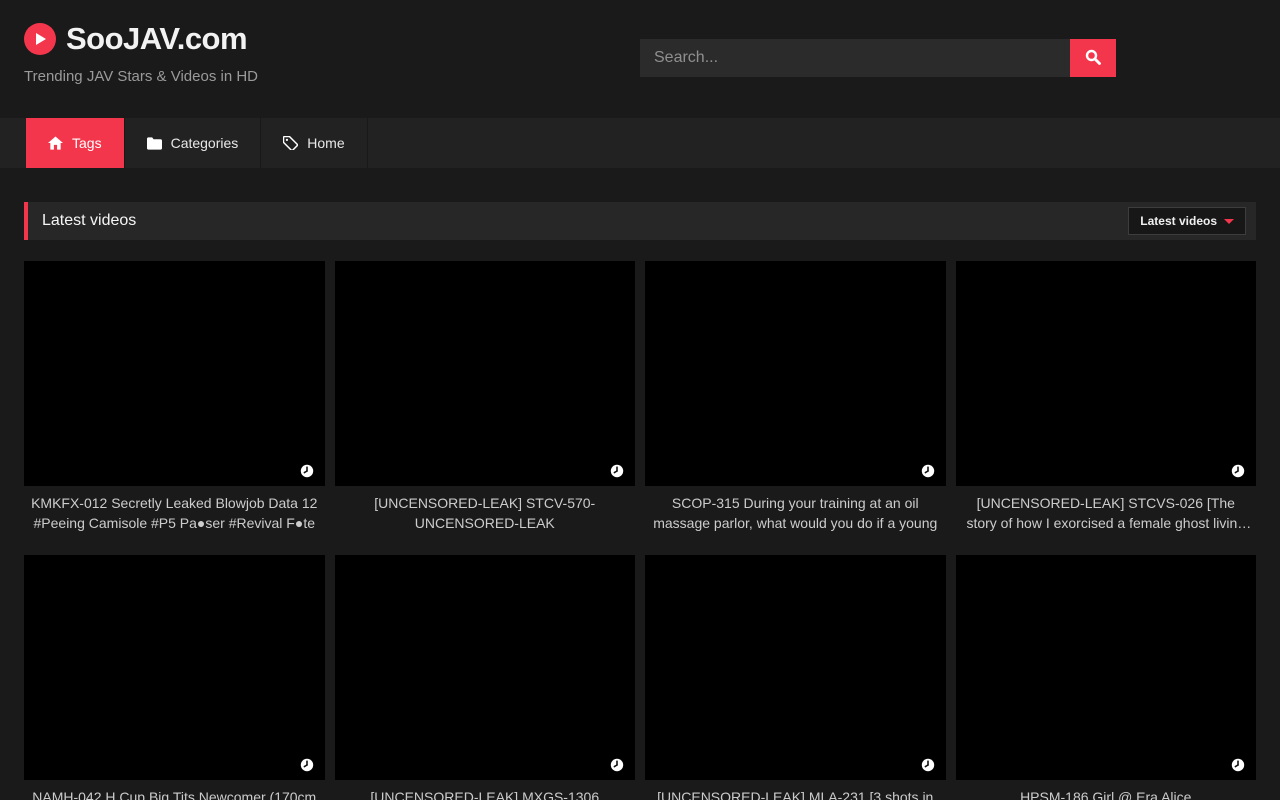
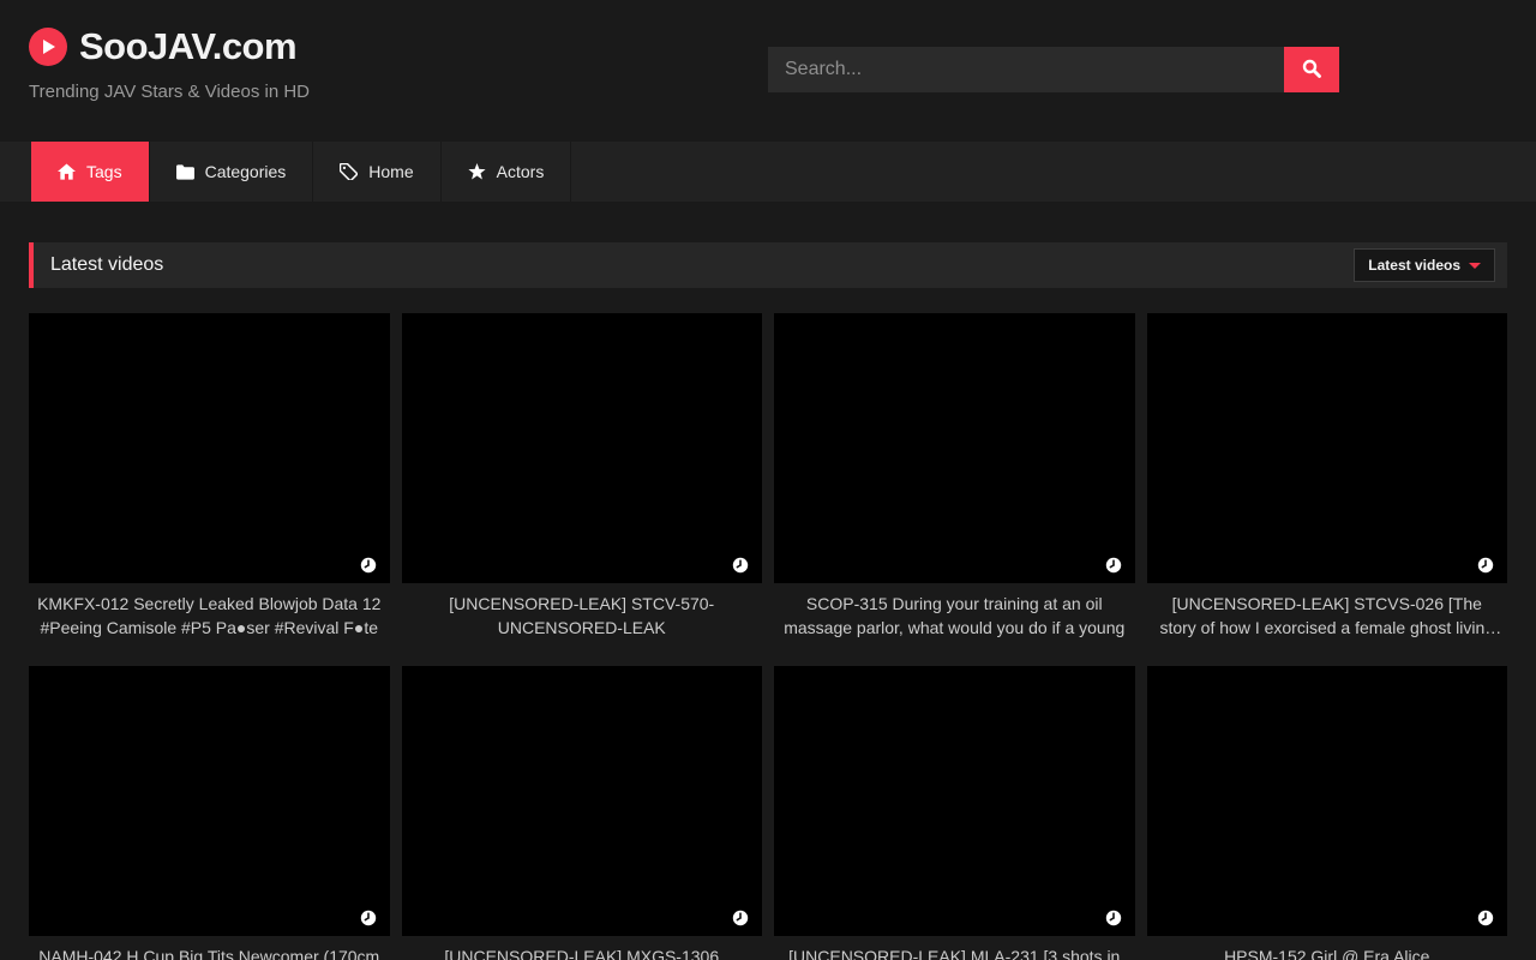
  SooJAV.com
  Trending JAV Stars & Videos in HD
  Search...
  Tags
  Categories
  Home
+ Actors
  Latest videos
  Latest videos
  KMKFX-012 Secretly Leaked Blowjob Data 12 #Peeing Camisole #P5 Pa●ser #Revival F●te
  [UNCENSORED-LEAK] STCV-570-UNCENSORED-LEAK
  SCOP-315 During your training at an oil massage parlor, what would you do if a young
  [UNCENSORED-LEAK] STCVS-026 [The story of how I exorcised a female ghost living
  NAMH-042 H Cup Big Tits Newcomer (170cm
  [UNCENSORED-LEAK] MXGS-1306
  [UNCENSORED-LEAK] MLA-231 [3 shots in
- HPSM-186 Girl @ Era Alice
+ HPSM-152 Girl @ Era Alice
